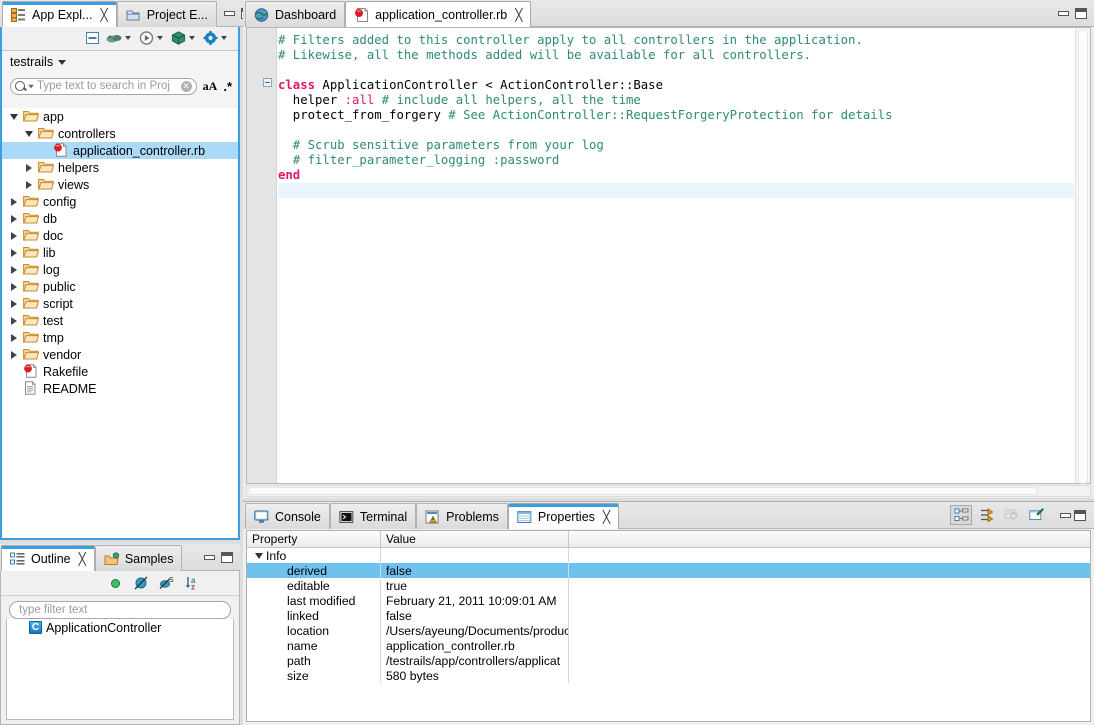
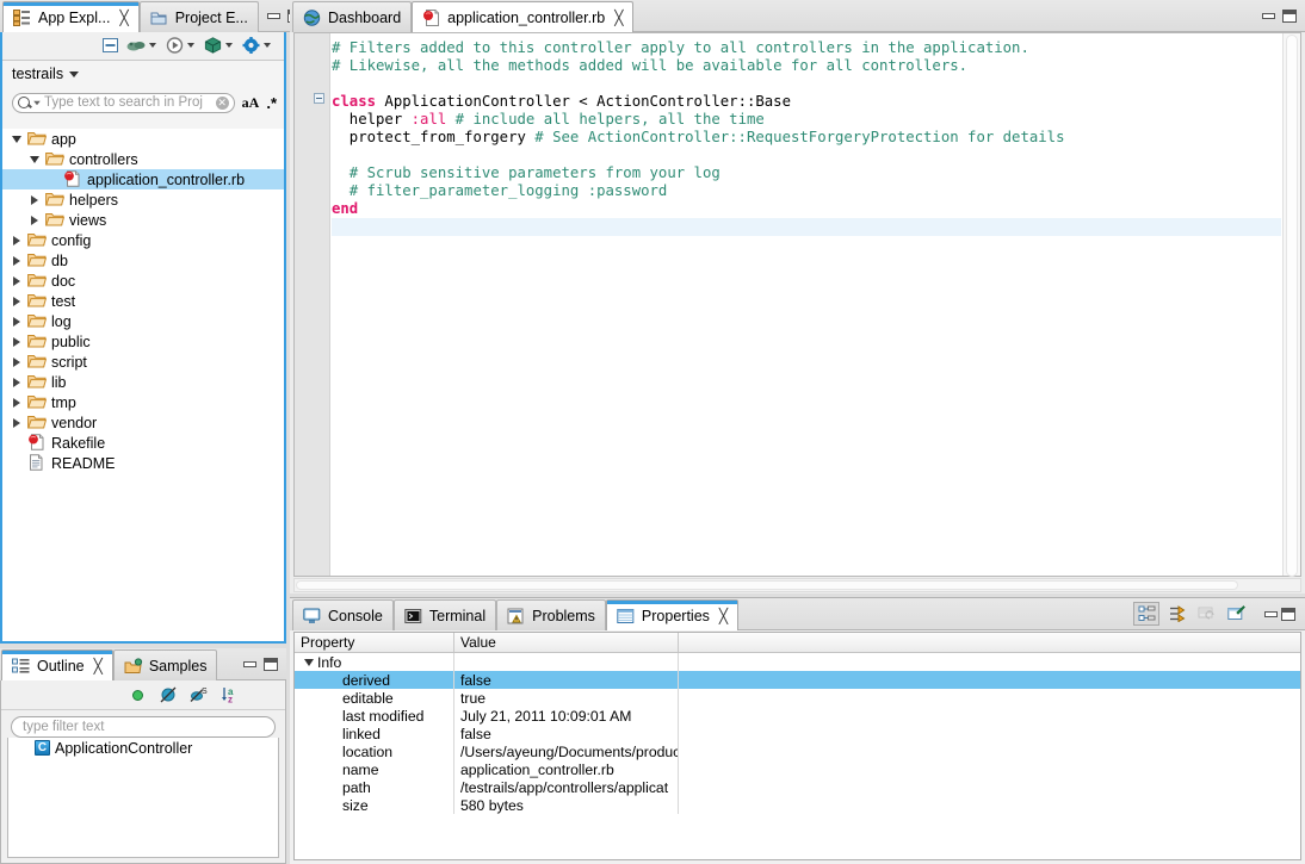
  App Expl...
  ╳
  Project E...
  testrails
  Type text to search in Proj
  ✕
  aA
  .*
  app
  controllers
  application_controller.rb
  helpers
  views
  config
  db
  doc
- lib
+ test
  log
  public
  script
- test
+ lib
  tmp
  vendor
  Rakefile
  README
  Outline
  ╳
  Samples
  a
  z
  type filter text
  C
  ApplicationController
  Dashboard
  application_controller.rb
  ╳
  # Filters added to this controller apply to all controllers in the application.
  # Likewise, all the methods added will be available for all controllers.
  class ApplicationController < ActionController::Base
  helper :all # include all helpers, all the time
  protect_from_forgery # See ActionController::RequestForgeryProtection for details
  # Scrub sensitive parameters from your log
  # filter_parameter_logging :password
  end
  Console
  Terminal
  Problems
  Properties
  ╳
  Property
  Value
  Info
  derived
  false
  editable
  true
  last modified
- February 21, 2011 10:09:01 AM
+ July 21, 2011 10:09:01 AM
  linked
  false
  location
  /Users/ayeung/Documents/produc
  name
  application_controller.rb
  path
  /testrails/app/controllers/applicat
  size
  580 bytes
